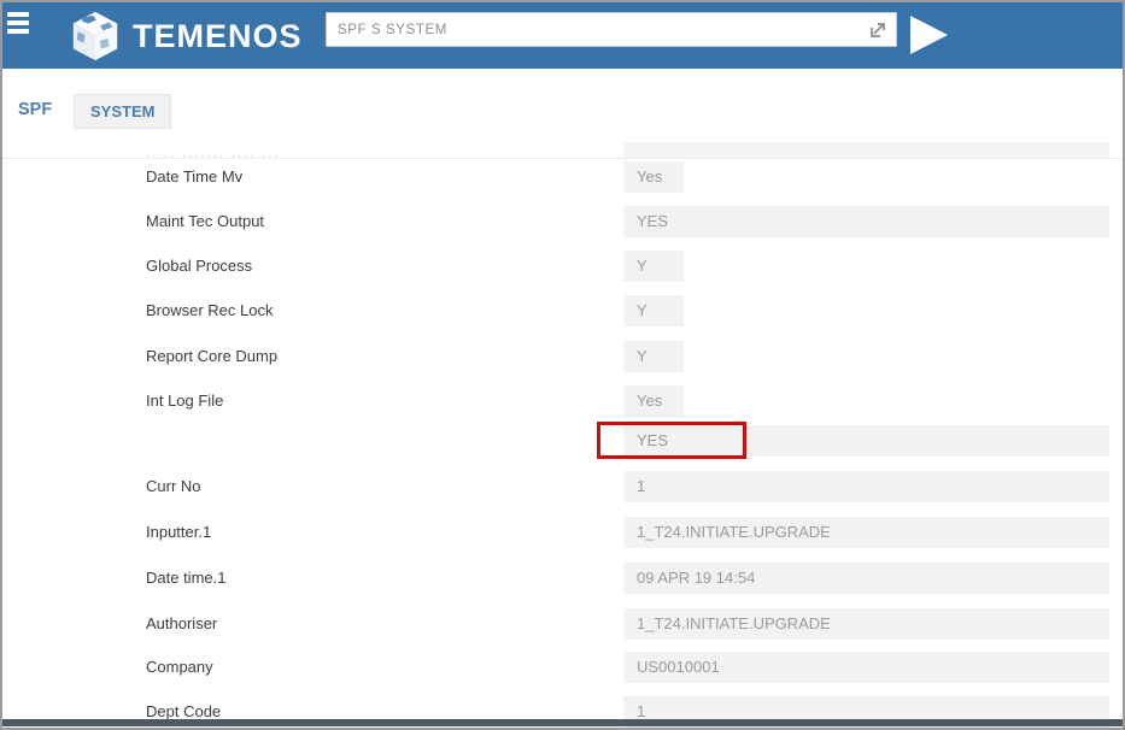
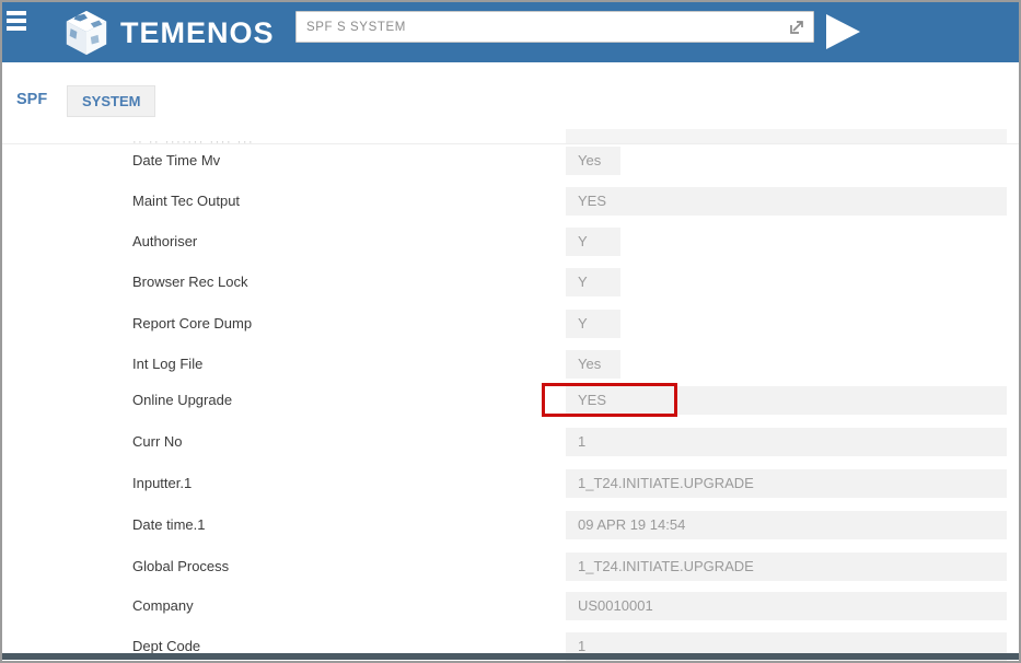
  TEMENOS
  SPF S SYSTEM
  SPF
  SYSTEM
  ·· ·· ······· ···· ···
  Date Time Mv
  Yes
  Maint Tec Output
  YES
- Global Process
+ Authoriser
  Y
  Browser Rec Lock
  Y
  Report Core Dump
  Y
  Int Log File
  Yes
+ Online Upgrade
  YES
  Curr No
  1
  Inputter.1
  1_T24.INITIATE.UPGRADE
  Date time.1
  09 APR 19 14:54
- Authoriser
+ Global Process
  1_T24.INITIATE.UPGRADE
  Company
  US0010001
  Dept Code
  1
